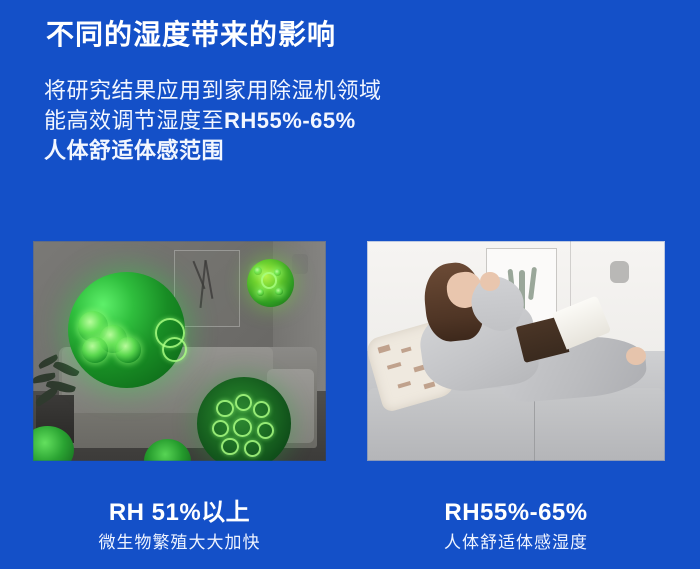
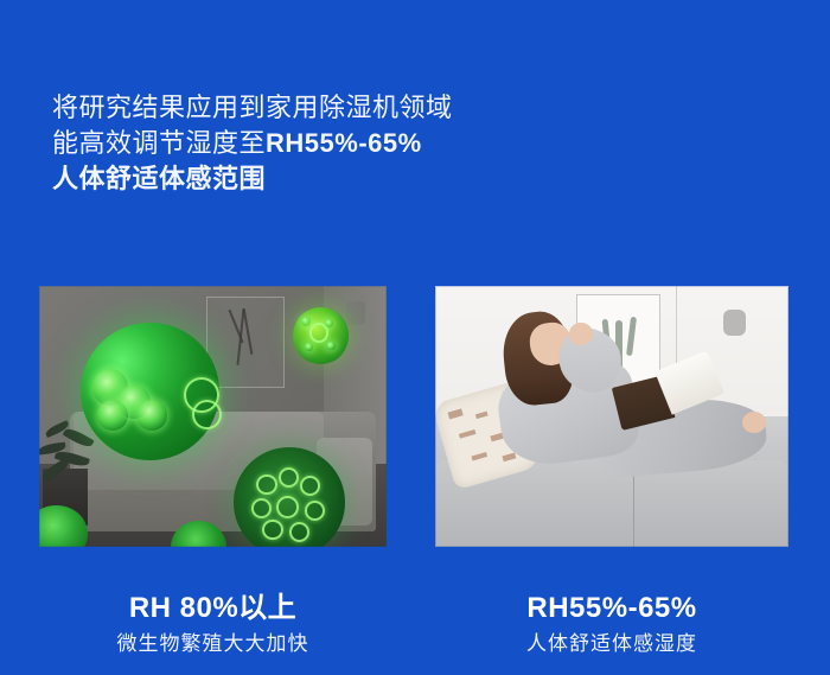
- 不同的湿度带来的影响
  将研究结果应用到家用除湿机领域
  能高效调节湿度至RH55%-65%
  人体舒适体感范围
- RH 51%以上
+ RH 80%以上
  微生物繁殖大大加快
  RH55%-65%
  人体舒适体感湿度
